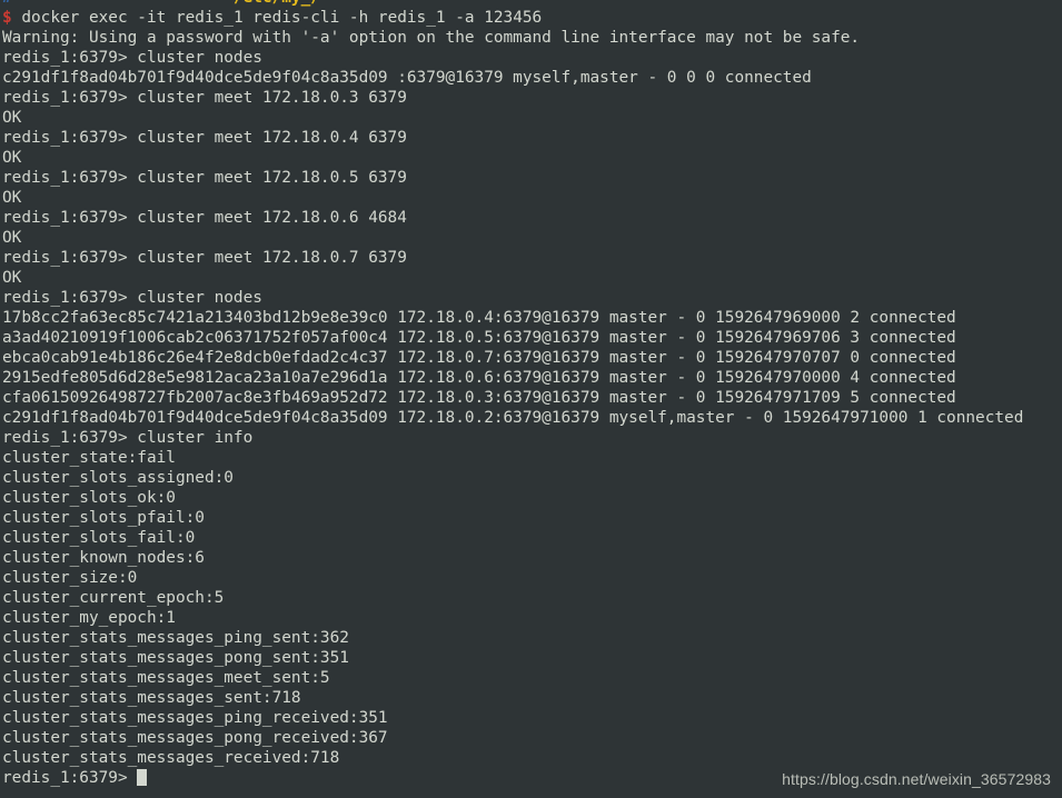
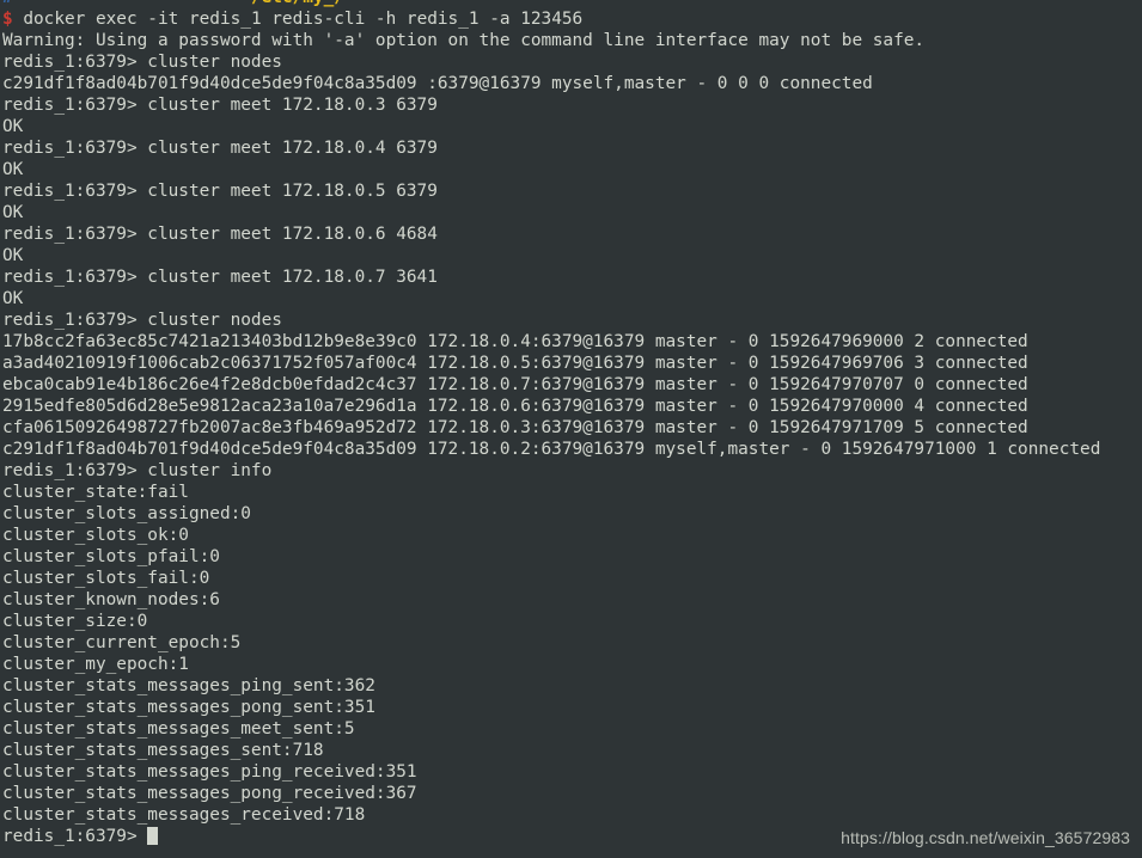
  $ docker exec -it redis_1 redis-cli -h redis_1 -a 123456
  Warning: Using a password with '-a' option on the command line interface may not be safe.
  redis_1:6379> cluster nodes
  c291df1f8ad04b701f9d40dce5de9f04c8a35d09 :6379@16379 myself,master - 0 0 0 connected
  redis_1:6379> cluster meet 172.18.0.3 6379
  OK
  redis_1:6379> cluster meet 172.18.0.4 6379
  OK
  redis_1:6379> cluster meet 172.18.0.5 6379
  OK
  redis_1:6379> cluster meet 172.18.0.6 4684
  OK
- redis_1:6379> cluster meet 172.18.0.7 6379
+ redis_1:6379> cluster meet 172.18.0.7 3641
  OK
  redis_1:6379> cluster nodes
  17b8cc2fa63ec85c7421a213403bd12b9e8e39c0 172.18.0.4:6379@16379 master - 0 1592647969000 2 connected
  a3ad40210919f1006cab2c06371752f057af00c4 172.18.0.5:6379@16379 master - 0 1592647969706 3 connected
  ebca0cab91e4b186c26e4f2e8dcb0efdad2c4c37 172.18.0.7:6379@16379 master - 0 1592647970707 0 connected
  2915edfe805d6d28e5e9812aca23a10a7e296d1a 172.18.0.6:6379@16379 master - 0 1592647970000 4 connected
  cfa06150926498727fb2007ac8e3fb469a952d72 172.18.0.3:6379@16379 master - 0 1592647971709 5 connected
  c291df1f8ad04b701f9d40dce5de9f04c8a35d09 172.18.0.2:6379@16379 myself,master - 0 1592647971000 1 connected
  redis_1:6379> cluster info
  cluster_state:fail
  cluster_slots_assigned:0
  cluster_slots_ok:0
  cluster_slots_pfail:0
  cluster_slots_fail:0
  cluster_known_nodes:6
  cluster_size:0
  cluster_current_epoch:5
  cluster_my_epoch:1
  cluster_stats_messages_ping_sent:362
  cluster_stats_messages_pong_sent:351
  cluster_stats_messages_meet_sent:5
  cluster_stats_messages_sent:718
  cluster_stats_messages_ping_received:351
  cluster_stats_messages_pong_received:367
  cluster_stats_messages_received:718
  redis_1:6379>
  https://blog.csdn.net/weixin_36572983
